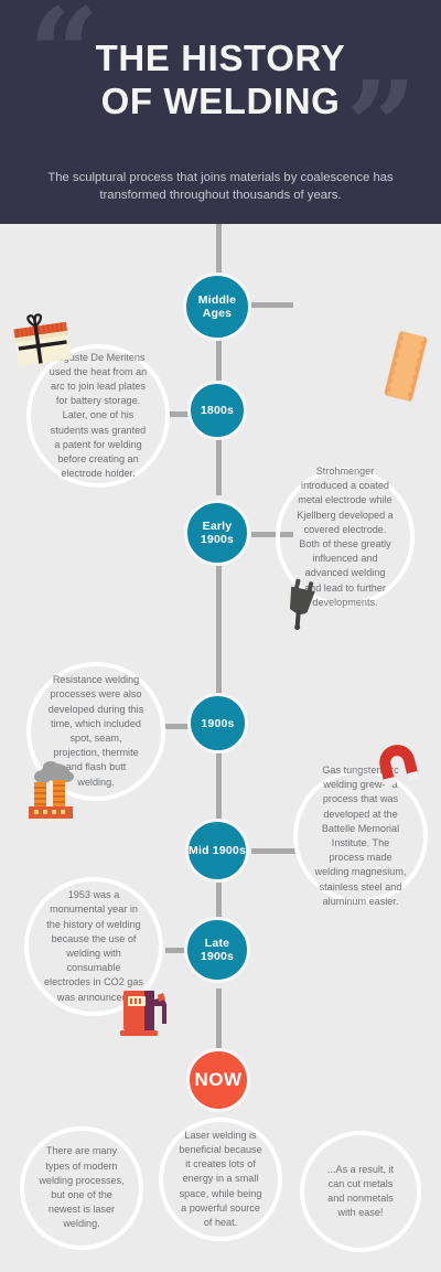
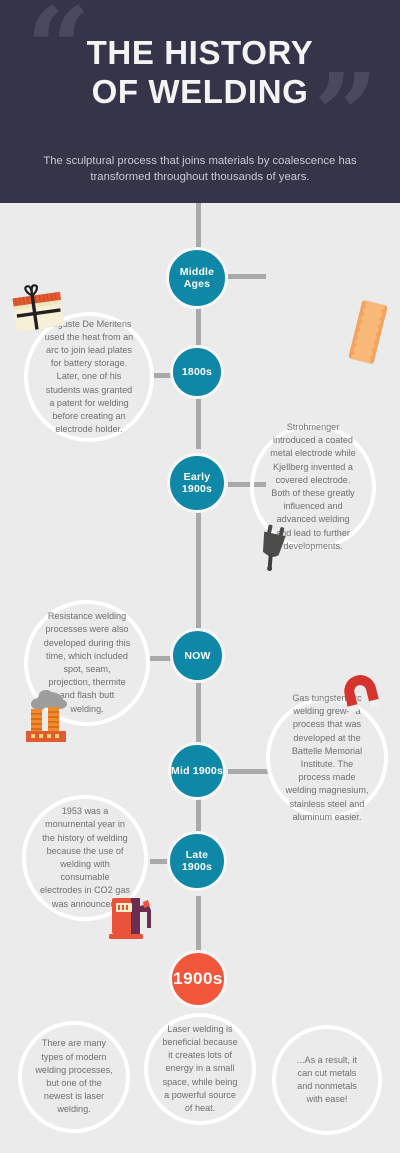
  “
  ”
  THE HISTORY
  OF WELDING
  The sculptural process that joins materials by coalescence has transformed throughout thousands of years.
  uste De Meritens used the heat from an arc to join lead plates for battery storage. Later, one of his students was granted a patent for welding before creating an electrode holder.
- Strohmenger introduced a coated metal electrode while Kjellberg developed a covered electrode. Both of these greatly influenced and advanced welding and lead to further developments.
+ Strohmenger introduced a coated metal electrode while Kjellberg invented a covered electrode. Both of these greatly influenced and advanced welding and lead to further developments.
  Resistance welding processes were also developed during this time, which included spot, seam, projection, thermite and flash butt welding.
  Gas tungstenc welding grewa process that was developed at the Battelle Memorial Institute. The process made welding magnesium, stainless steel and aluminum easier.
  1953 was a monumental year in the history of welding because the use of welding with consumable electrodes in CO2 gas was announce
  Middle Ages
  1800s
  Early 1900s
- 1900s
+ NOW
  Mid 1900s
  Late 1900s
- NOW
+ 1900s
  There are many types of modern welding processes, but one of the newest is laser welding.
  Laser welding is beneficial because it creates lots of energy in a small space, while being a powerful source of heat.
  ...As a result, it can cut metals and nonmetals with ease!
